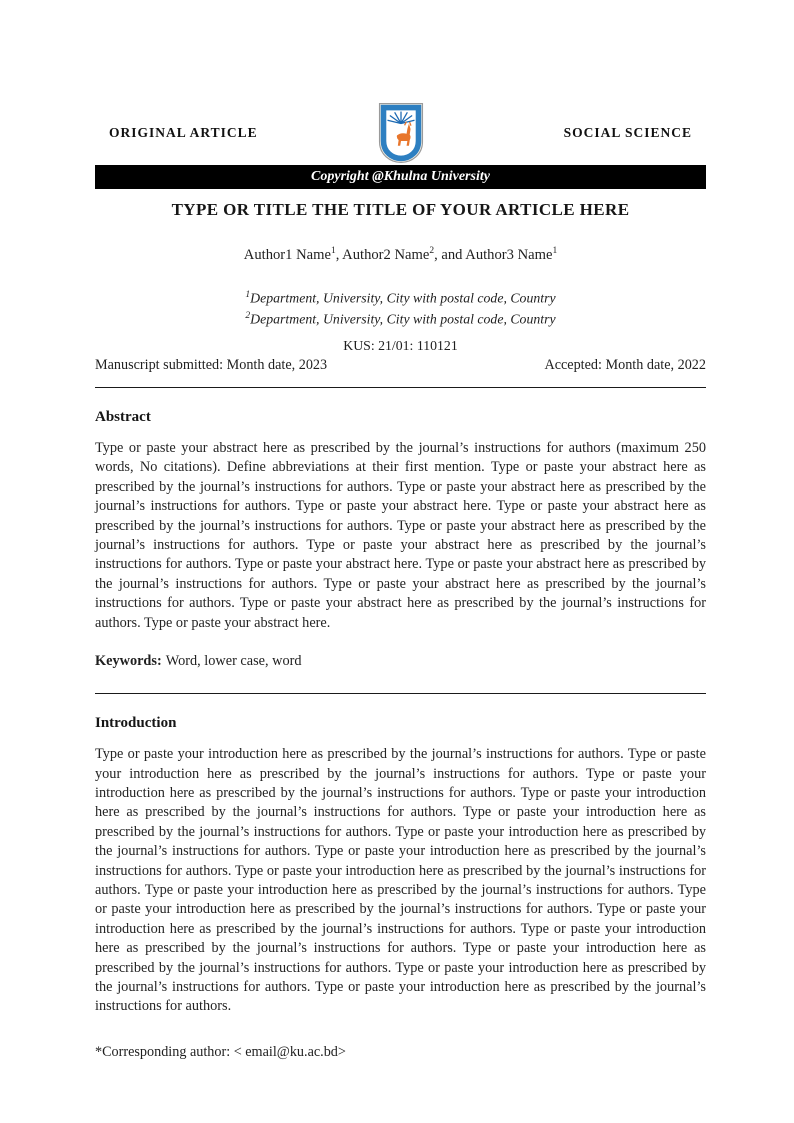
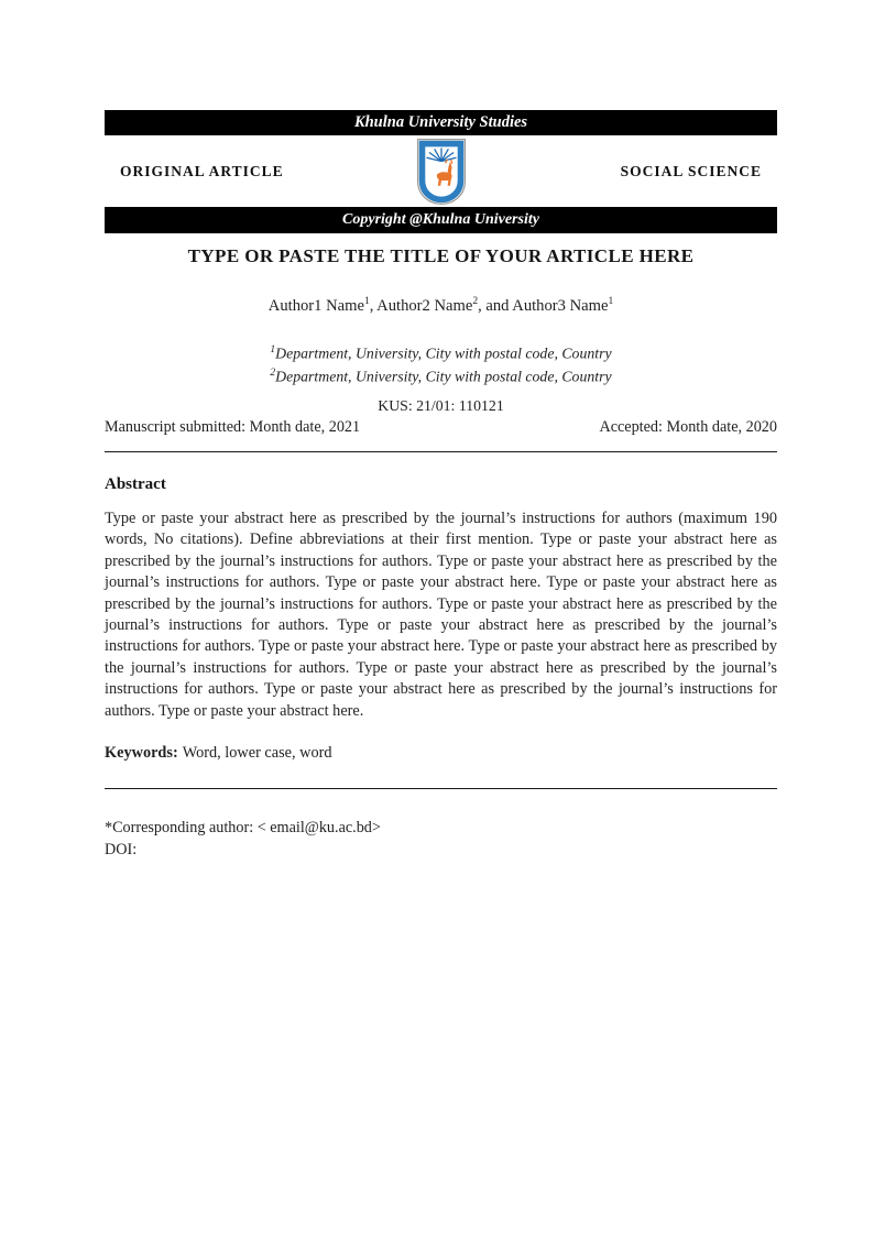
+ Khulna University Studies
  ORIGINAL ARTICLE
  SOCIAL SCIENCE
  Copyright @Khulna University
- TYPE OR TITLE THE TITLE OF YOUR ARTICLE HERE
+ TYPE OR PASTE THE TITLE OF YOUR ARTICLE HERE
  Author1 Name1, Author2 Name2, and Author3 Name1
  1Department, University, City with postal code, Country
  2Department, University, City with postal code, Country
  KUS: 21/01: 110121
- Manuscript submitted: Month date, 2023
+ Manuscript submitted: Month date, 2021
- Accepted: Month date, 2022
+ Accepted: Month date, 2020
  Abstract
- Type or paste your abstract here as prescribed by the journal’s instructions for authors (maximum 250 words, No citations). Define abbreviations at their first mention. Type or paste your abstract here as prescribed by the journal’s instructions for authors. Type or paste your abstract here as prescribed by the journal’s instructions for authors. Type or paste your abstract here. Type or paste your abstract here as prescribed by the journal’s instructions for authors. Type or paste your abstract here as prescribed by the journal’s instructions for authors. Type or paste your abstract here as prescribed by the journal’s instructions for authors. Type or paste your abstract here. Type or paste your abstract here as prescribed by the journal’s instructions for authors. Type or paste your abstract here as prescribed by the journal’s instructions for authors. Type or paste your abstract here as prescribed by the journal’s instructions for authors. Type or paste your abstract here.
+ Type or paste your abstract here as prescribed by the journal’s instructions for authors (maximum 190 words, No citations). Define abbreviations at their first mention. Type or paste your abstract here as prescribed by the journal’s instructions for authors. Type or paste your abstract here as prescribed by the journal’s instructions for authors. Type or paste your abstract here. Type or paste your abstract here as prescribed by the journal’s instructions for authors. Type or paste your abstract here as prescribed by the journal’s instructions for authors. Type or paste your abstract here as prescribed by the journal’s instructions for authors. Type or paste your abstract here. Type or paste your abstract here as prescribed by the journal’s instructions for authors. Type or paste your abstract here as prescribed by the journal’s instructions for authors. Type or paste your abstract here as prescribed by the journal’s instructions for authors. Type or paste your abstract here.
  Keywords: Word, lower case, word
- Introduction
- Type or paste your introduction here as prescribed by the journal’s instructions for authors. Type or paste your introduction here as prescribed by the journal’s instructions for authors. Type or paste your introduction here as prescribed by the journal’s instructions for authors. Type or paste your introduction here as prescribed by the journal’s instructions for authors. Type or paste your introduction here as prescribed by the journal’s instructions for authors. Type or paste your introduction here as prescribed by the journal’s instructions for authors. Type or paste your introduction here as prescribed by the journal’s instructions for authors. Type or paste your introduction here as prescribed by the journal’s instructions for authors. Type or paste your introduction here as prescribed by the journal’s instructions for authors. Type or paste your introduction here as prescribed by the journal’s instructions for authors. Type or paste your introduction here as prescribed by the journal’s instructions for authors. Type or paste your introduction here as prescribed by the journal’s instructions for authors. Type or paste your introduction here as prescribed by the journal’s instructions for authors. Type or paste your introduction here as prescribed by the journal’s instructions for authors. Type or paste your introduction here as prescribed by the journal’s instructions for authors.
  *Corresponding author: < email@ku.ac.bd>
+ DOI:
